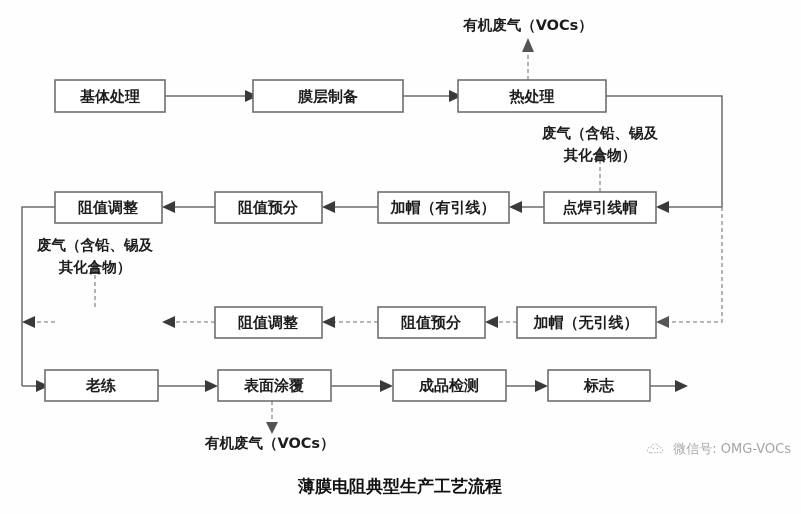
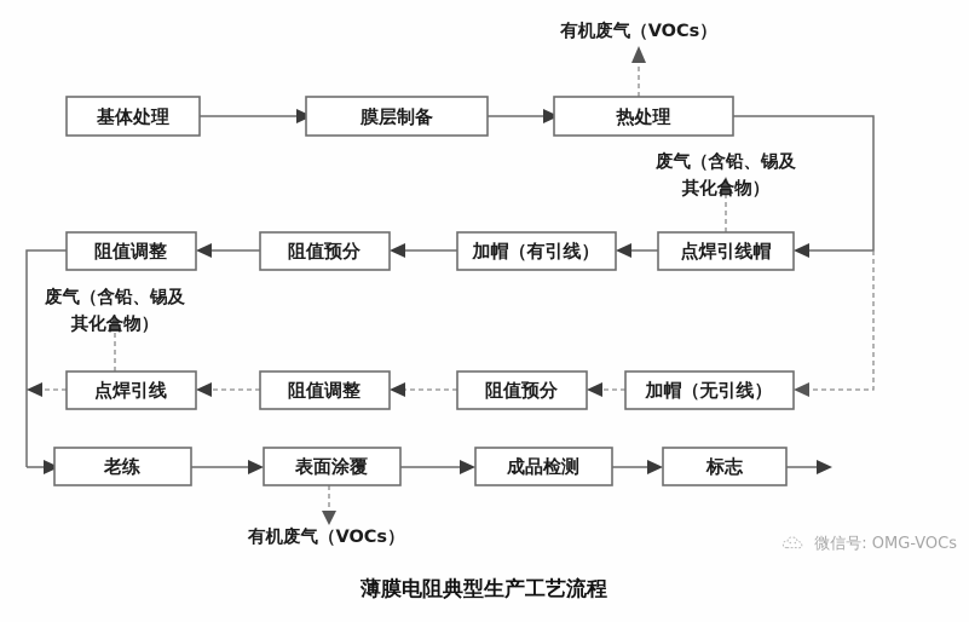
  基体处理
  膜层制备
  热处理
  阻值调整
  阻值预分
  加帽（有引线）
  点焊引线帽
+ 点焊引线
  阻值调整
  阻值预分
  加帽（无引线）
  老练
  表面涂覆
  成品检测
  标志
  有机废气（VOCs）
  废气（含铅、锡及
  其化合物）
  废气（含铅、锡及
  其化合物）
  有机废气（VOCs）
  薄膜电阻典型生产工艺流程
  微信号: OMG-VOCs
